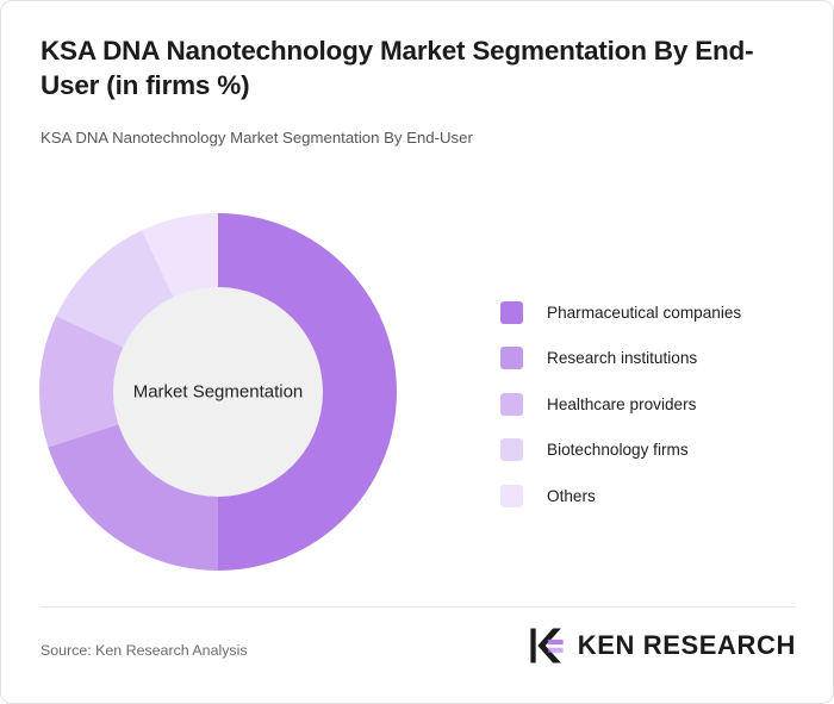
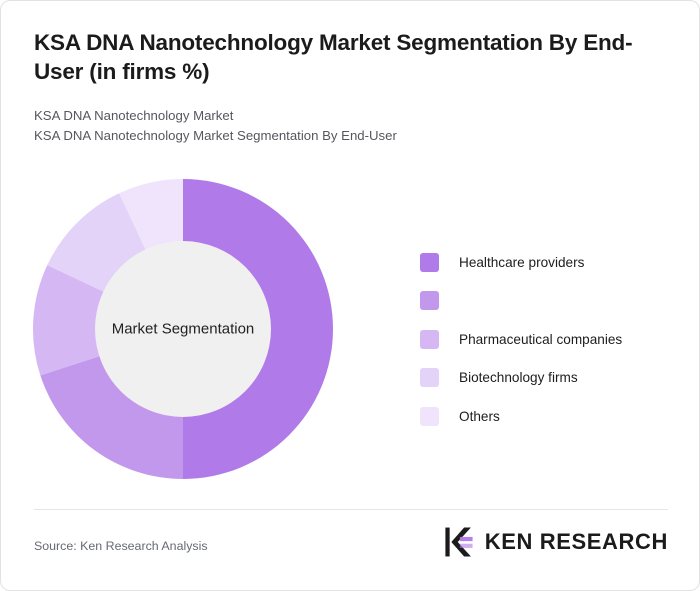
  KSA DNA Nanotechnology Market Segmentation By End-User (in firms %)
+ KSA DNA Nanotechnology Market
  KSA DNA Nanotechnology Market Segmentation By End-User
  Market Segmentation
- Pharmaceutical companies
+ Healthcare providers
- Research institutions
- Healthcare providers
+ Pharmaceutical companies
  Biotechnology firms
  Others
  Source: Ken Research Analysis
  KEN RESEARCH
